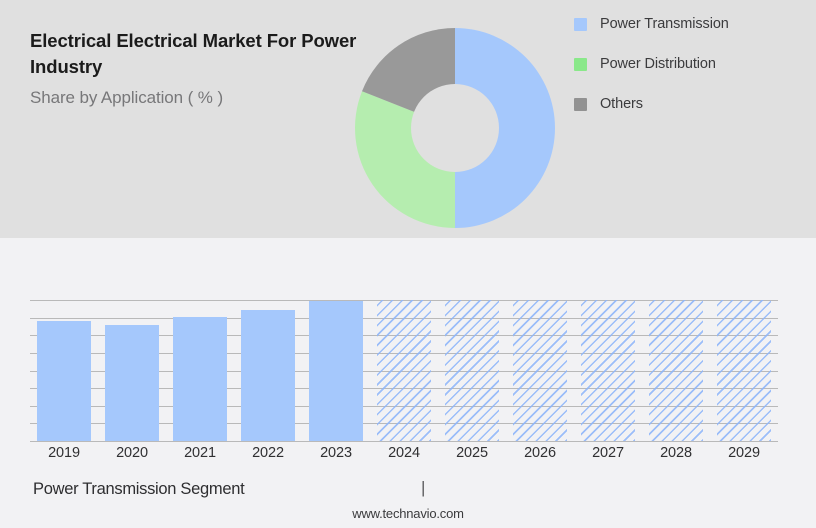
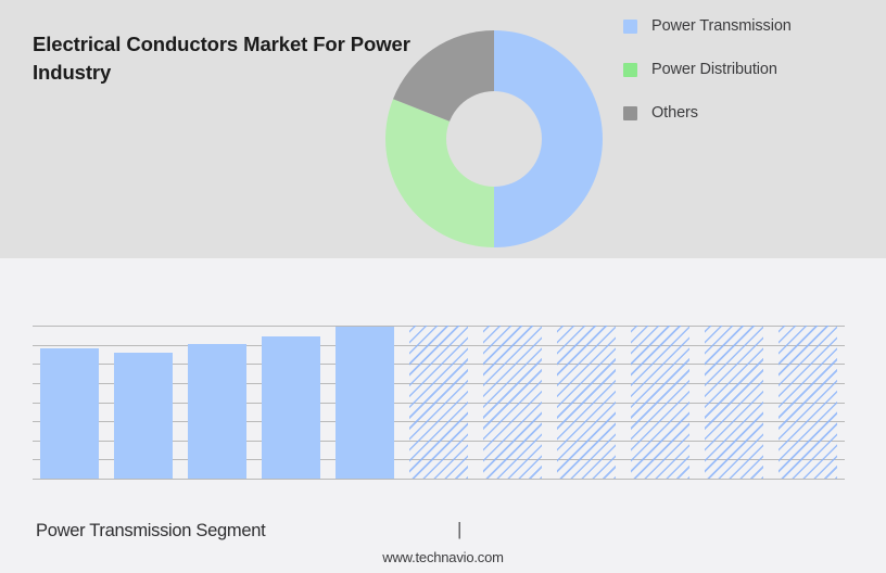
- Electrical Electrical Market For Power Industry
+ Electrical Conductors Market For Power Industry
- Share by Application ( % )
  Power Transmission
  Power Distribution
  Others
- 2019
- 2020
- 2021
- 2022
- 2023
- 2024
- 2025
- 2026
- 2027
- 2028
- 2029
  Power Transmission Segment
  |
  www.technavio.com
